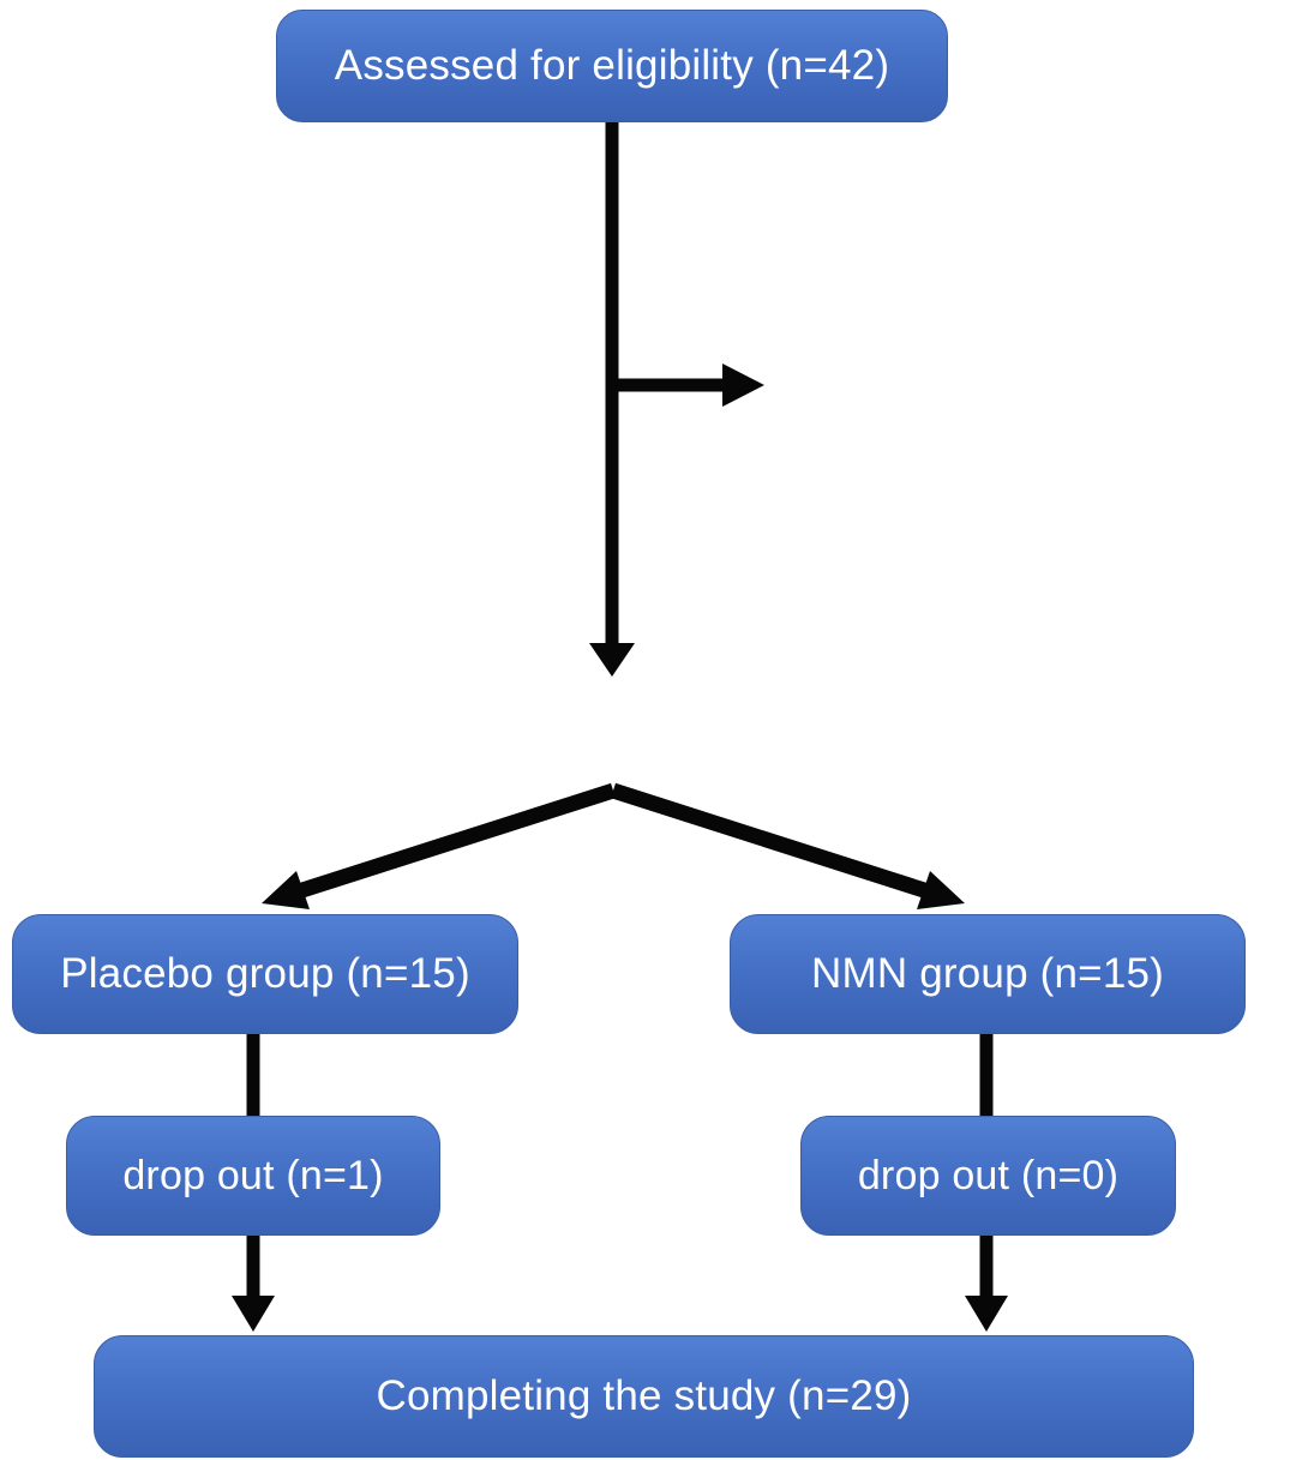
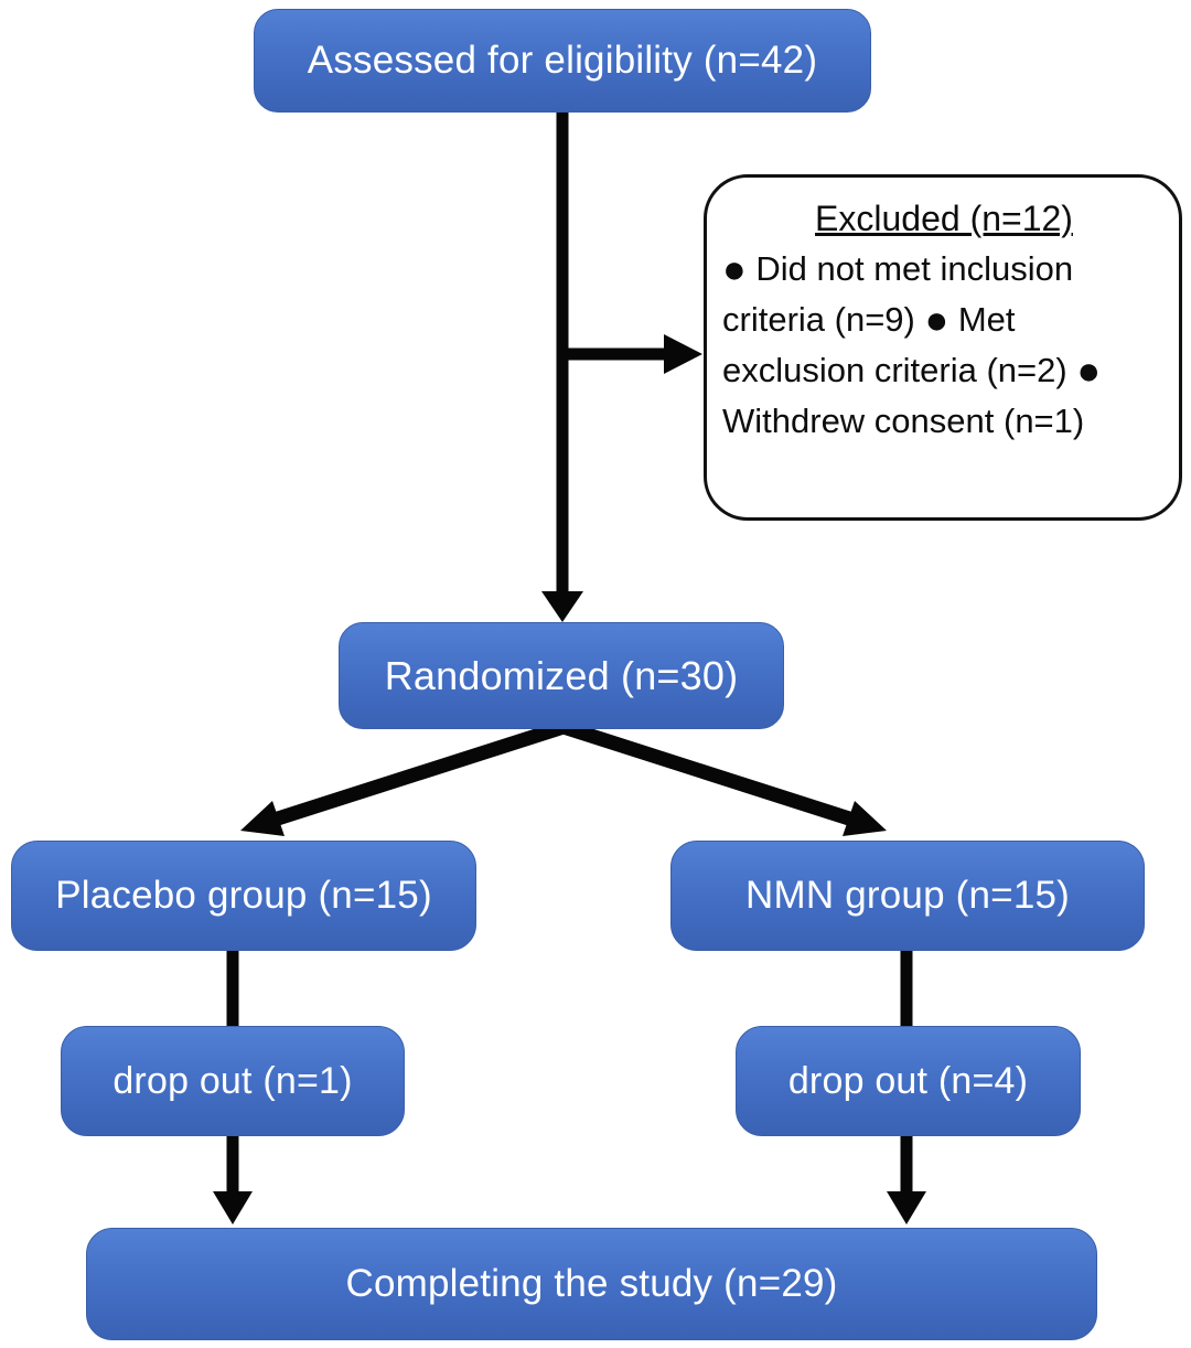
  Assessed for eligibility (n=42)
+ Excluded (n=12)
+ ● Did not met inclusion criteria (n=9) ● Met exclusion criteria (n=2) ● Withdrew consent (n=1)
+ Randomized (n=30)
  Placebo group (n=15)
  NMN group (n=15)
  drop out (n=1)
- drop out (n=0)
+ drop out (n=4)
  Completing the study (n=29)
